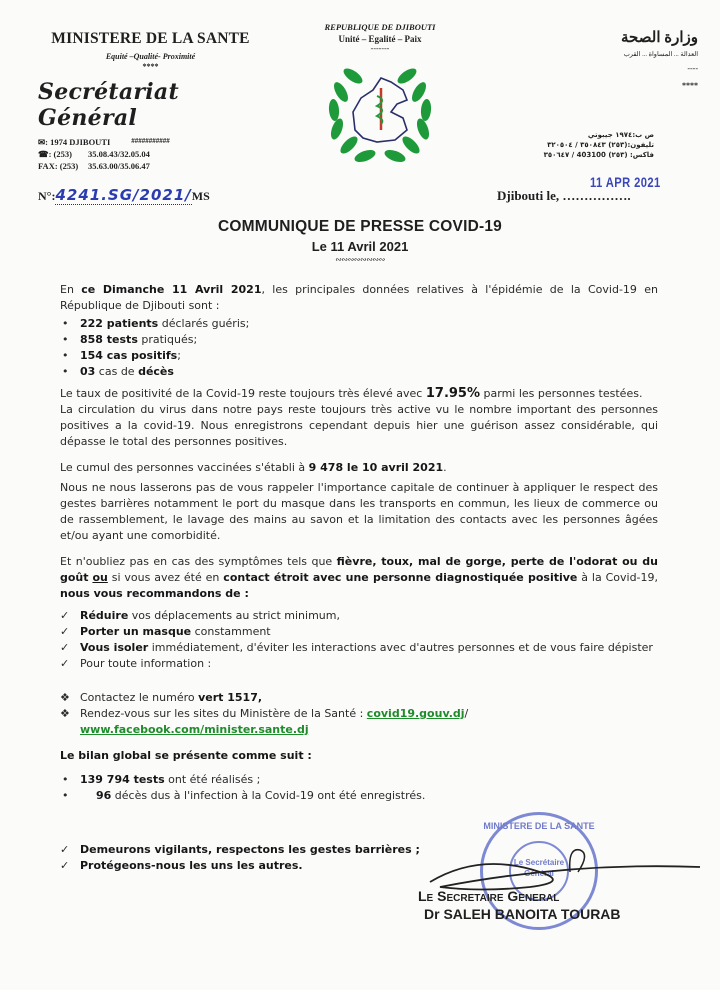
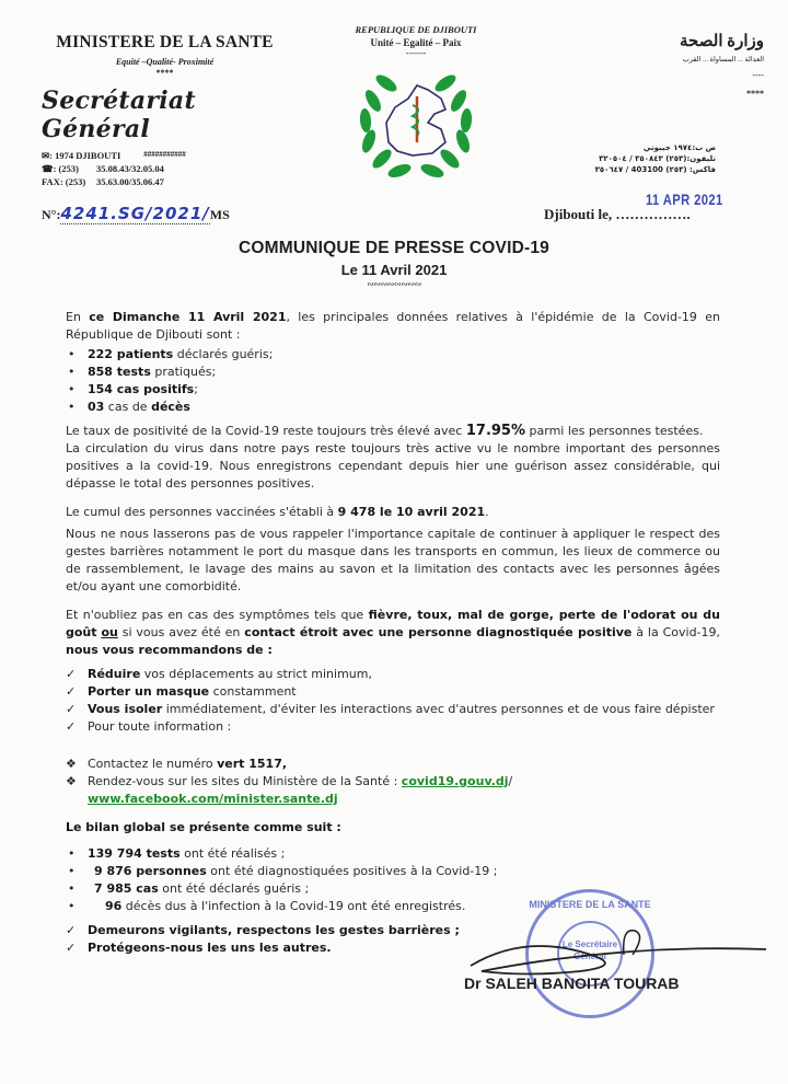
  MINISTERE DE LA SANTE
  Equité –Qualité- Proximité
  ****
  Secrétariat Général
  ###########
  ✉: 1974 DJIBOUTI
  ☎: (253) 35.08.43/32.05.04
  FAX: (253) 35.63.00/35.06.47
  N°:4241.SG/2021/MS
  REPUBLIQUE DE DJIBOUTI
  Unité – Egalité – Paix
  -------
  وزارة الصحة
  ----
  ****
  ص ب:١٩٧٤ جيبوتي
  تليفون:(٢٥٣) ٣٥٠٨٤٣ / ٣٢٠٥٠٤
  فاكس: (٢٥٣) 403100 / ٣٥٠٦٤٧
  11 APR 2021
  Djibouti le, …………….
  COMMUNIQUE DE PRESSE COVID-19
  Le 11 Avril 2021
  ∾∾∾∾∾∾∾∾
  En ce Dimanche 11 Avril 2021, les principales données relatives à l'épidémie de la Covid-19 en République de Djibouti sont :
  222 patients déclarés guéris;
  858 tests pratiqués;
  154 cas positifs;
  03 cas de décès
  Le taux de positivité de la Covid-19 reste toujours très élevé avec 17.95% parmi les personnes testées.
  La circulation du virus dans notre pays reste toujours très active vu le nombre important des personnes positives a la covid-19. Nous enregistrons cependant depuis hier une guérison assez considérable, qui dépasse le total des personnes positives.
  Le cumul des personnes vaccinées s'établi à 9 478 le 10 avril 2021.
  Nous ne nous lasserons pas de vous rappeler l'importance capitale de continuer à appliquer le respect des gestes barrières notamment le port du masque dans les transports en commun, les lieux de commerce ou de rassemblement, le lavage des mains au savon et la limitation des contacts avec les personnes âgées et/ou ayant une comorbidité.
  Et n'oubliez pas en cas des symptômes tels que fièvre, toux, mal de gorge, perte de l'odorat ou du goût ou si vous avez été en contact étroit avec une personne diagnostiquée positive à la Covid-19, nous vous recommandons de :
  ✓
  Réduire vos déplacements au strict minimum,
  ✓
  Porter un masque constamment
  ✓
  Vous isoler immédiatement, d'éviter les interactions avec d'autres personnes et de vous faire dépister
  ✓
  Pour toute information :
  ❖
  Contactez le numéro vert 1517,
  ❖
  Rendez-vous sur les sites du Ministère de la Santé : covid19.gouv.dj/
  www.facebook.com/minister.sante.dj
  Le bilan global se présente comme suit :
  139 794 tests ont été réalisés ;
+ 9 876 personnes ont été diagnostiquées positives à la Covid-19 ;
+ 7 985 cas ont été déclarés guéris ;
  96 décès dus à l'infection à la Covid-19 ont été enregistrés.
  ✓
  Demeurons vigilants, respectons les gestes barrières ;
  ✓
  Protégeons-nous les uns les autres.
  MINISTERE DE LA SANTE
  Le Secrétaire
- Le Secretaire General
  Dr SALEH BANOITA TOURAB
